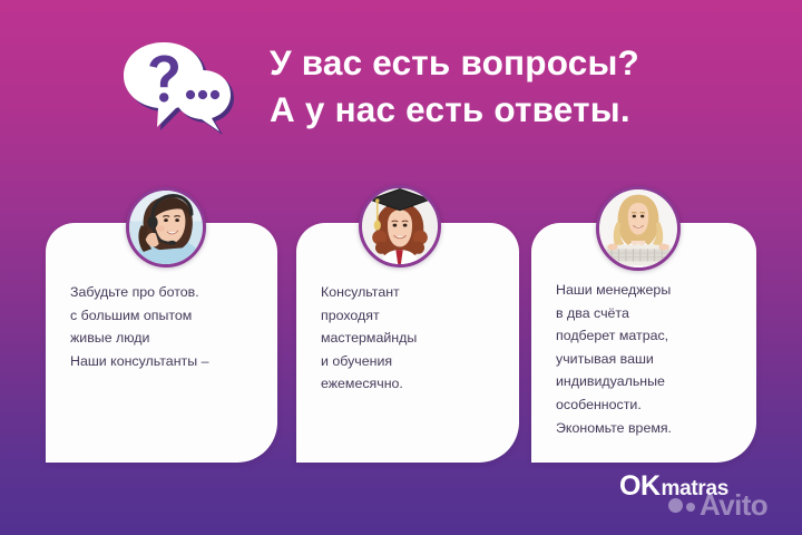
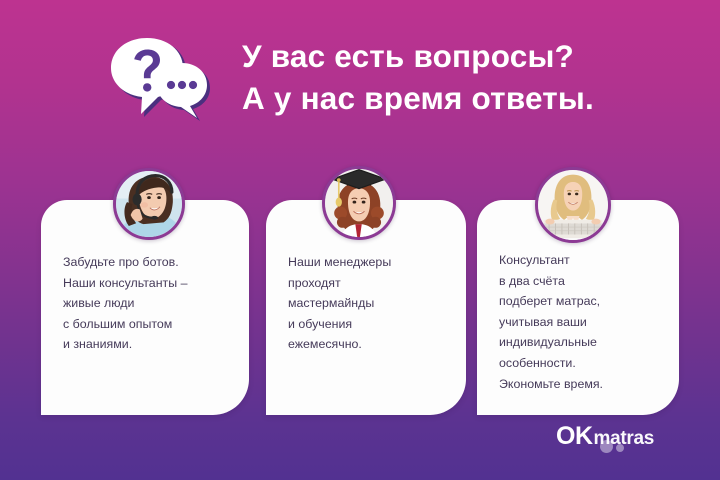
  У вас есть вопросы?
- А у нас есть ответы.
+ А у нас время ответы.
  Забудьте про ботов.
- с большим опытом
+ Наши консультанты –
  живые люди
- Наши консультанты –
+ с большим опытом
+ и знаниями.
- Консультант
+ Наши менеджеры
  проходят
  мастермайнды
  и обучения
  ежемесячно.
- Наши менеджеры
+ Консультант
  в два счёта
  подберет матрас,
  учитывая ваши
  индивидуальные
  особенности.
  Экономьте время.
  OK
  matras
- Avito
